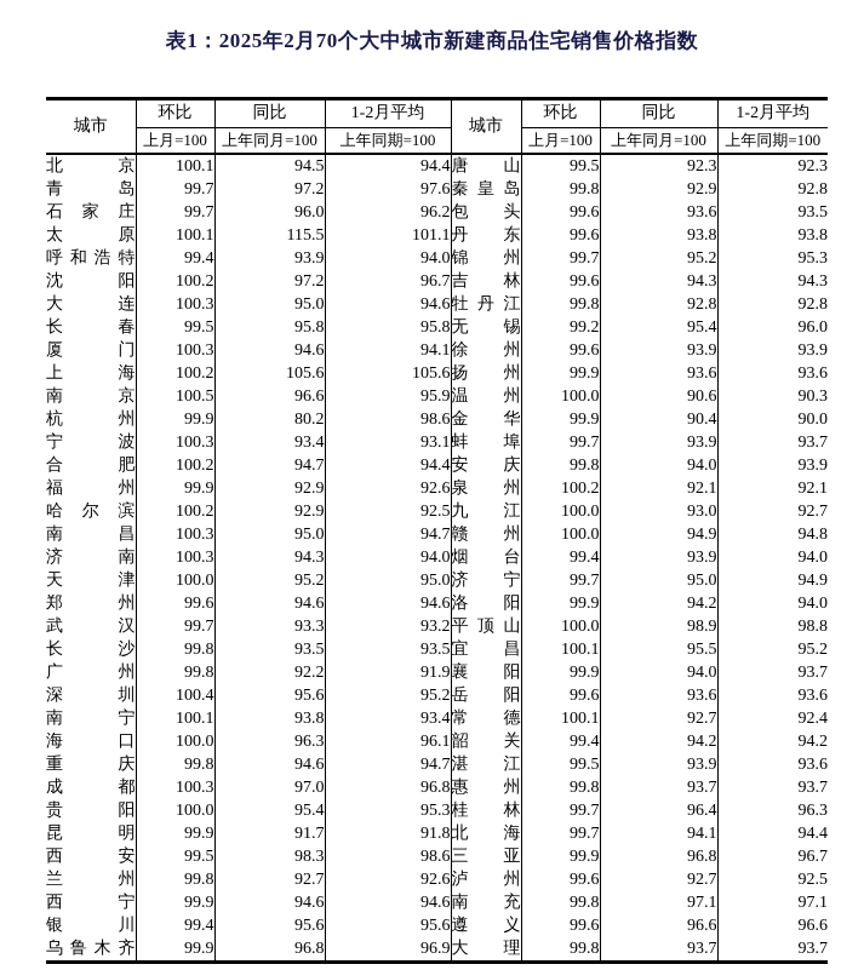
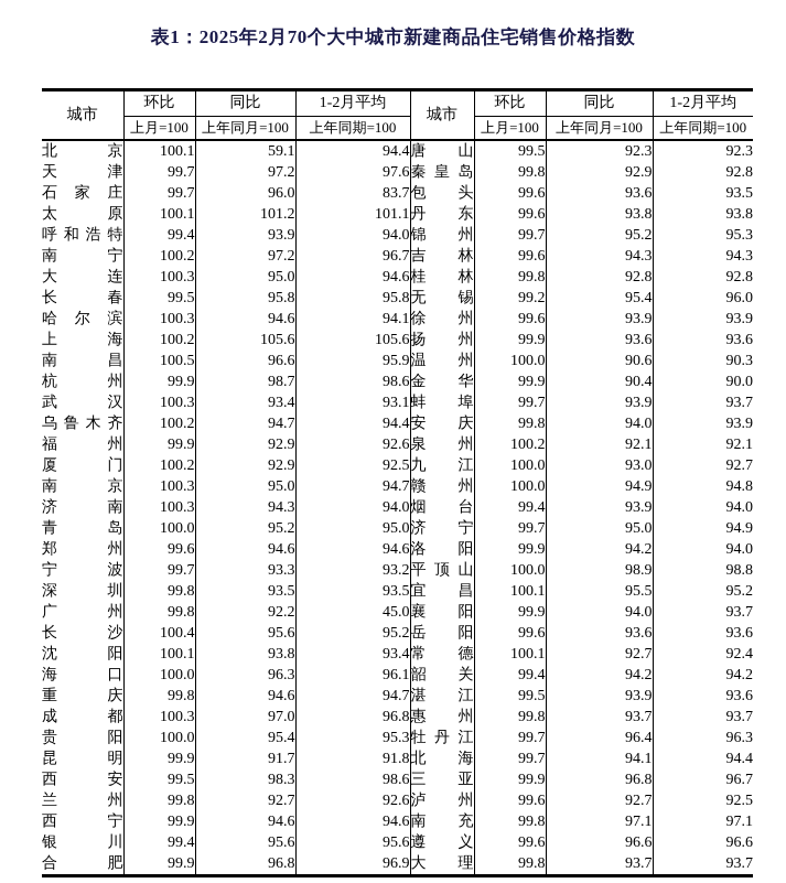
  表1：2025年2月70个大中城市新建商品住宅销售价格指数
  城市	环比	同比	1-2月平均	城市	环比	同比	1-2月平均
  上月=100	上年同月=100	上年同期=100	上月=100	上年同月=100	上年同期=100
- 北京	100.1	94.5	94.4	唐山	99.5	92.3	92.3
+ 北京	100.1	59.1	94.4	唐山	99.5	92.3	92.3
- 青岛	99.7	97.2	97.6	秦皇岛	99.8	92.9	92.8
+ 天津	99.7	97.2	97.6	秦皇岛	99.8	92.9	92.8
- 石家庄	99.7	96.0	96.2	包头	99.6	93.6	93.5
+ 石家庄	99.7	96.0	83.7	包头	99.6	93.6	93.5
- 太原	100.1	115.5	101.1	丹东	99.6	93.8	93.8
+ 太原	100.1	101.2	101.1	丹东	99.6	93.8	93.8
  呼和浩特	99.4	93.9	94.0	锦州	99.7	95.2	95.3
- 沈阳	100.2	97.2	96.7	吉林	99.6	94.3	94.3
+ 南宁	100.2	97.2	96.7	吉林	99.6	94.3	94.3
- 大连	100.3	95.0	94.6	牡丹江	99.8	92.8	92.8
+ 大连	100.3	95.0	94.6	桂林	99.8	92.8	92.8
  长春	99.5	95.8	95.8	无锡	99.2	95.4	96.0
- 厦门	100.3	94.6	94.1	徐州	99.6	93.9	93.9
+ 哈尔滨	100.3	94.6	94.1	徐州	99.6	93.9	93.9
  上海	100.2	105.6	105.6	扬州	99.9	93.6	93.6
- 南京	100.5	96.6	95.9	温州	100.0	90.6	90.3
+ 南昌	100.5	96.6	95.9	温州	100.0	90.6	90.3
- 杭州	99.9	80.2	98.6	金华	99.9	90.4	90.0
+ 杭州	99.9	98.7	98.6	金华	99.9	90.4	90.0
- 宁波	100.3	93.4	93.1	蚌埠	99.7	93.9	93.7
+ 武汉	100.3	93.4	93.1	蚌埠	99.7	93.9	93.7
- 合肥	100.2	94.7	94.4	安庆	99.8	94.0	93.9
+ 乌鲁木齐	100.2	94.7	94.4	安庆	99.8	94.0	93.9
  福州	99.9	92.9	92.6	泉州	100.2	92.1	92.1
- 哈尔滨	100.2	92.9	92.5	九江	100.0	93.0	92.7
+ 厦门	100.2	92.9	92.5	九江	100.0	93.0	92.7
- 南昌	100.3	95.0	94.7	赣州	100.0	94.9	94.8
+ 南京	100.3	95.0	94.7	赣州	100.0	94.9	94.8
  济南	100.3	94.3	94.0	烟台	99.4	93.9	94.0
- 天津	100.0	95.2	95.0	济宁	99.7	95.0	94.9
+ 青岛	100.0	95.2	95.0	济宁	99.7	95.0	94.9
  郑州	99.6	94.6	94.6	洛阳	99.9	94.2	94.0
- 武汉	99.7	93.3	93.2	平顶山	100.0	98.9	98.8
+ 宁波	99.7	93.3	93.2	平顶山	100.0	98.9	98.8
- 长沙	99.8	93.5	93.5	宜昌	100.1	95.5	95.2
+ 深圳	99.8	93.5	93.5	宜昌	100.1	95.5	95.2
- 广州	99.8	92.2	91.9	襄阳	99.9	94.0	93.7
+ 广州	99.8	92.2	45.0	襄阳	99.9	94.0	93.7
- 深圳	100.4	95.6	95.2	岳阳	99.6	93.6	93.6
+ 长沙	100.4	95.6	95.2	岳阳	99.6	93.6	93.6
- 南宁	100.1	93.8	93.4	常德	100.1	92.7	92.4
+ 沈阳	100.1	93.8	93.4	常德	100.1	92.7	92.4
  海口	100.0	96.3	96.1	韶关	99.4	94.2	94.2
  重庆	99.8	94.6	94.7	湛江	99.5	93.9	93.6
  成都	100.3	97.0	96.8	惠州	99.8	93.7	93.7
- 贵阳	100.0	95.4	95.3	桂林	99.7	96.4	96.3
+ 贵阳	100.0	95.4	95.3	牡丹江	99.7	96.4	96.3
  昆明	99.9	91.7	91.8	北海	99.7	94.1	94.4
  西安	99.5	98.3	98.6	三亚	99.9	96.8	96.7
  兰州	99.8	92.7	92.6	泸州	99.6	92.7	92.5
  西宁	99.9	94.6	94.6	南充	99.8	97.1	97.1
  银川	99.4	95.6	95.6	遵义	99.6	96.6	96.6
- 乌鲁木齐	99.9	96.8	96.9	大理	99.8	93.7	93.7
+ 合肥	99.9	96.8	96.9	大理	99.8	93.7	93.7
